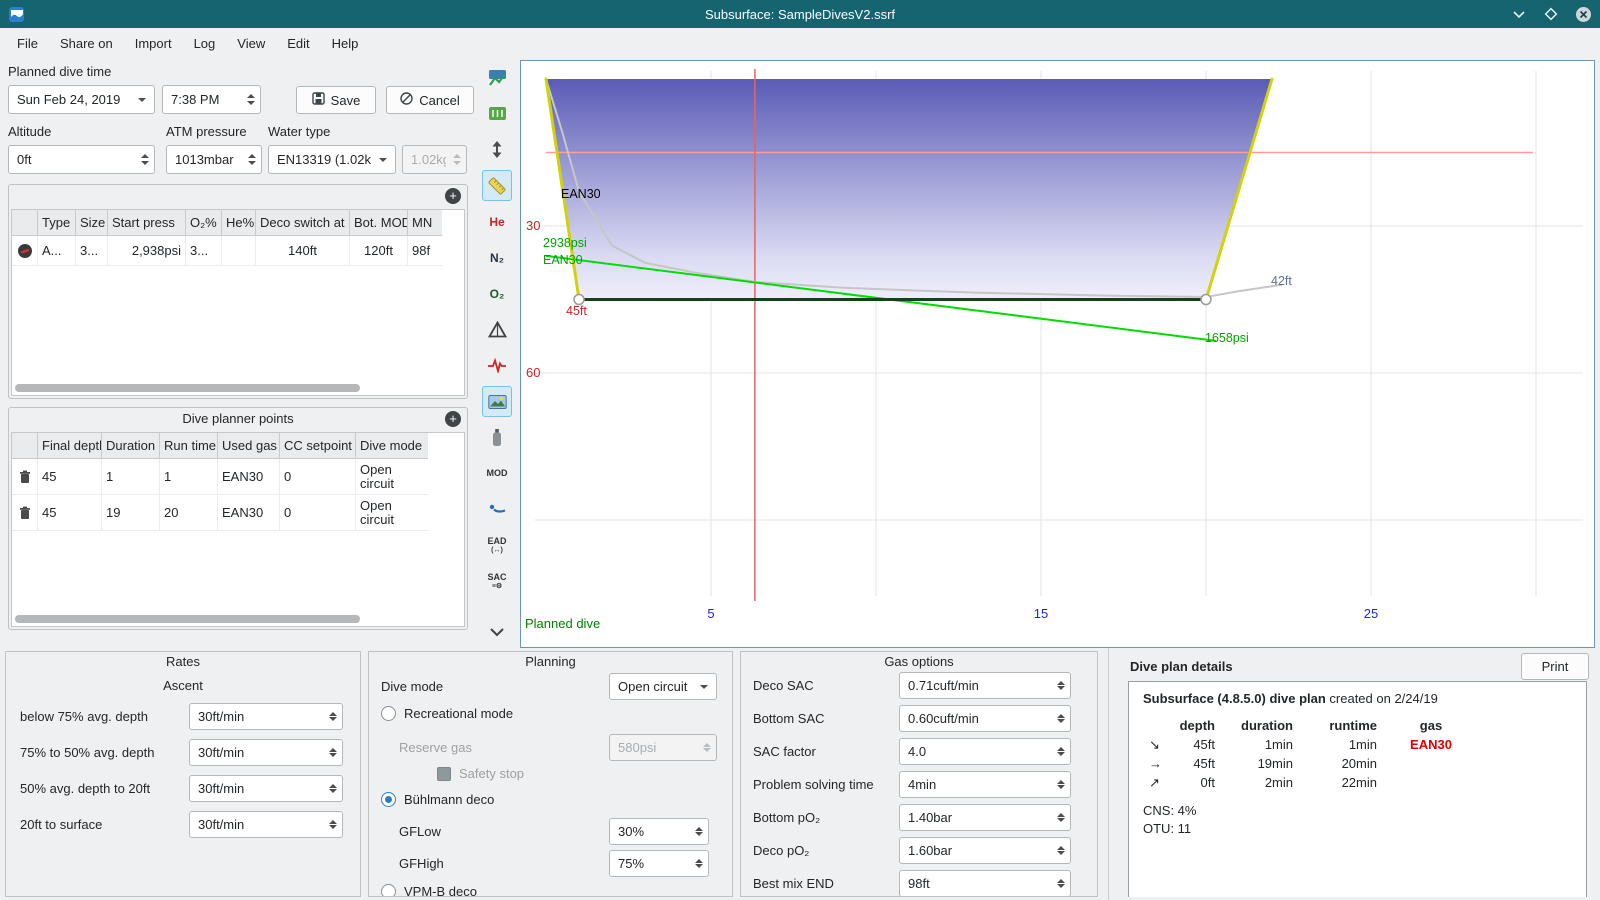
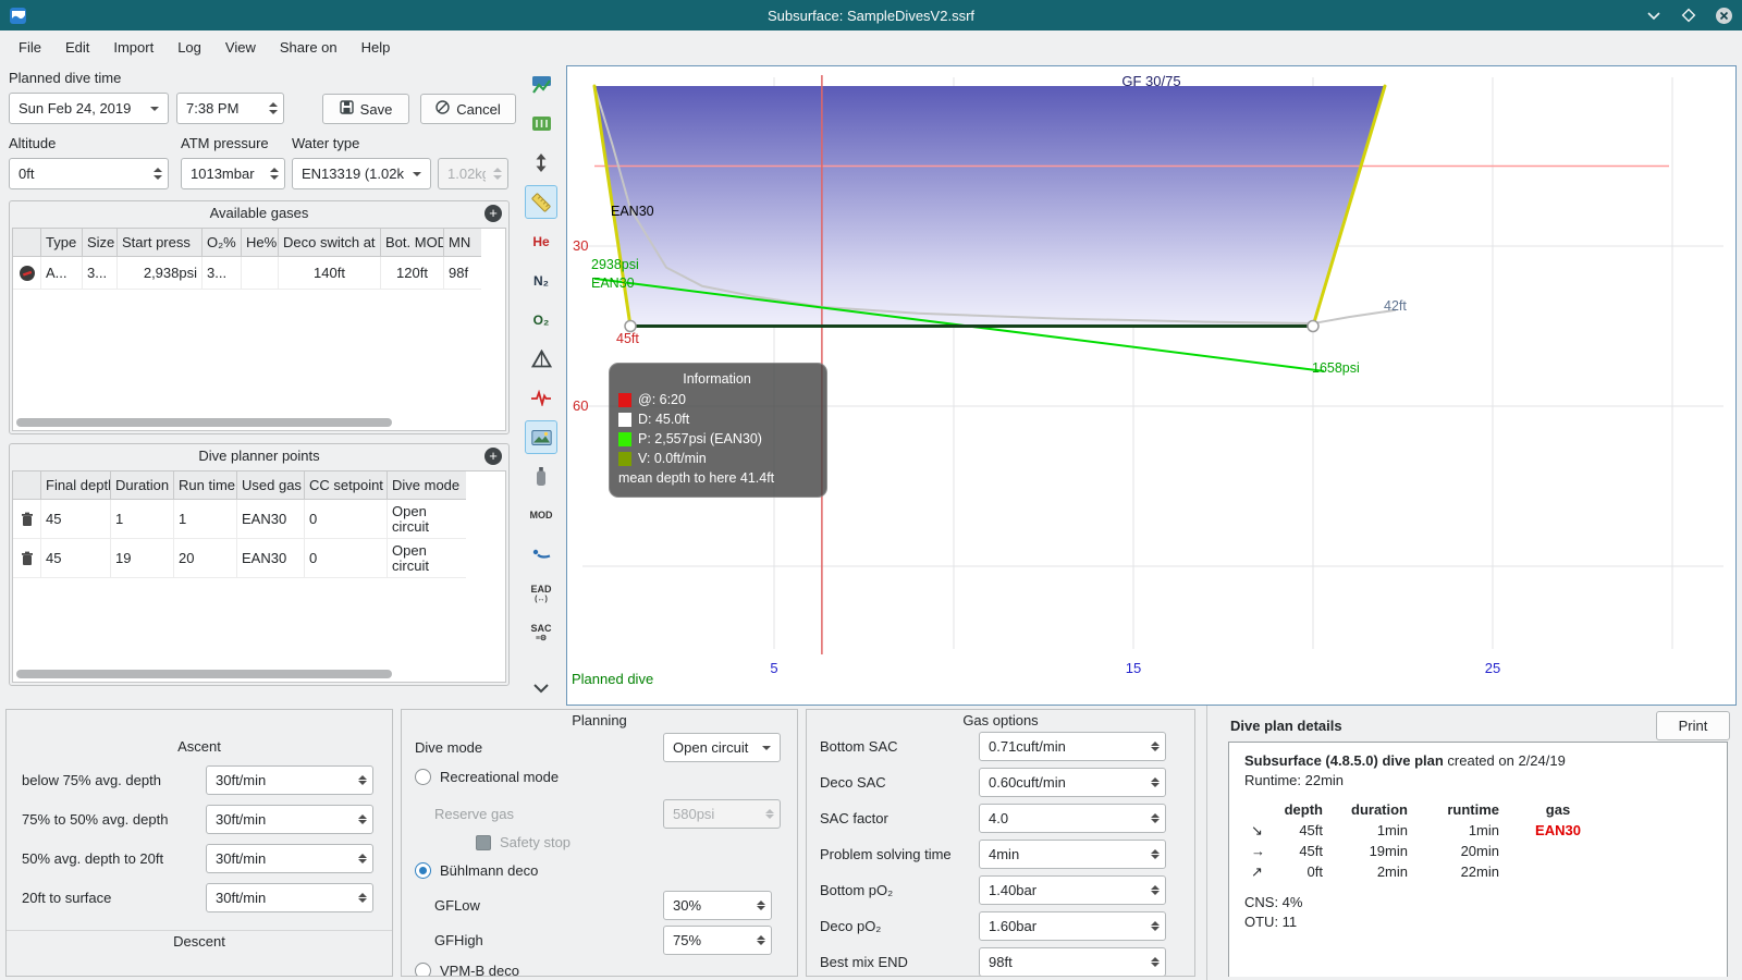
  Subsurface: SampleDivesV2.ssrf
  File
- Share on
+ Edit
  Import
  Log
  View
- Edit
+ Share on
  Help
  Planned dive time
  Sun Feb 24, 2019
  7:38 PM
  Save
  Cancel
  Altitude
  ATM pressure
  Water type
  0ft
  1013mbar
  EN13319 (1.02k
  1.02k
+ Available gases
  +
  Type
  Size
  Start press
  O₂%
  He%
  Deco switch at
  Bot. MOD
  MN
  A...
  3...
  2,938psi
  3...
  140ft
  120ft
  98f
  Dive planner points
  +
  Final dept
  Duration
  Run time
  Used gas
  CC setpoint
  Dive mode
  45
  1
  1
  EAN30
  0
  Open circuit
  45
  19
  20
  EAN30
  0
  Open circuit
  He
  N₂
  O₂
  MOD
  EAD
  SAC
+ GF 30/75
  5
  15
  25
  30
  60
  EAN30
  2938psi
  EAN30
  45ft
  42ft
  1658psi
+ Information
+ @: 6:20
+ D: 45.0ft
+ P: 2,557psi (EAN30)
+ V: 0.0ft/min
+ mean depth to here 41.4ft
  Planned dive
- Rates
  Ascent
  below 75% avg. depth
  30ft/min
  75% to 50% avg. depth
  30ft/min
  50% avg. depth to 20ft
  30ft/min
  20ft to surface
  30ft/min
+ Descent
  Planning
  Dive mode
  Open circuit
  Recreational mode
  Reserve gas
  580psi
  Safety stop
  Bühlmann deco
  GFLow
  30%
  GFHigh
  75%
  VPM-B deco
  Gas options
- Deco SAC
+ Bottom SAC
  0.71cuft/min
- Bottom SAC
+ Deco SAC
  0.60cuft/min
  SAC factor
  4.0
  Problem solving time
  4min
  Bottom pO₂
  1.40bar
  Deco pO₂
  1.60bar
  Best mix END
  98ft
  Dive plan details
  Print
  Subsurface (4.8.5.0) dive plan created on 2/24/19
+ Runtime: 22min
  depth
  duration
  runtime
  gas
  ↘
  45ft
  1min
  1min
  EAN30
  →
  45ft
  19min
  20min
  ↗
  0ft
  2min
  22min
  CNS: 4%
  OTU: 11
